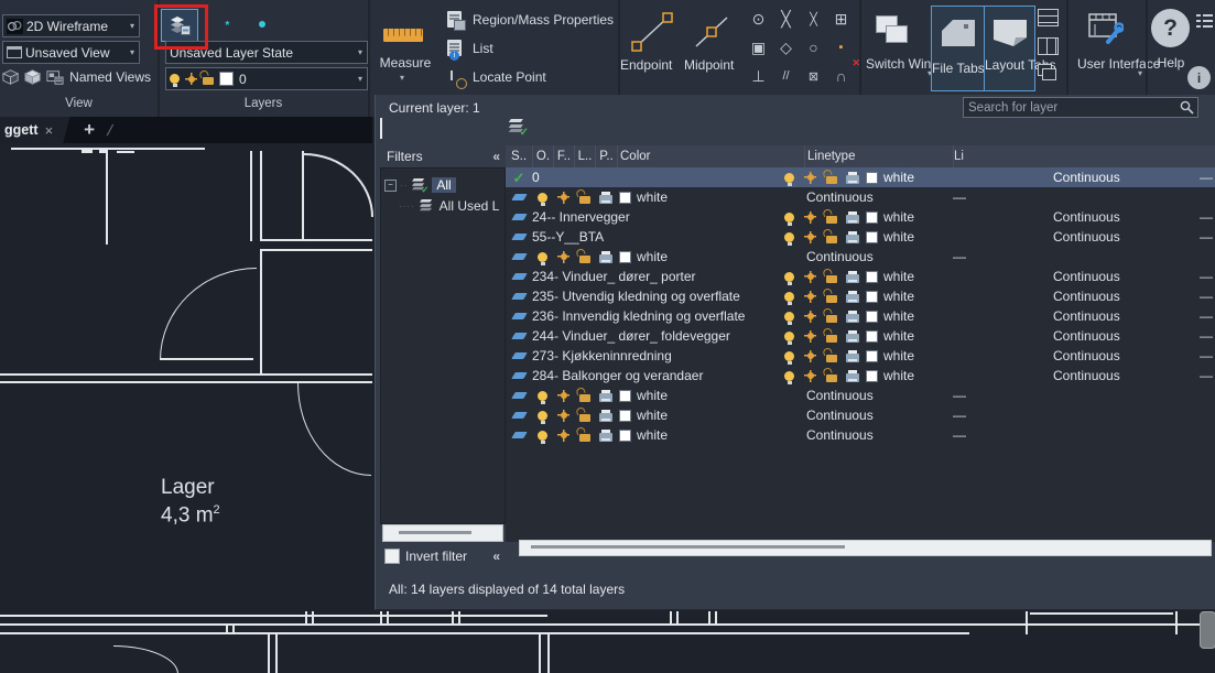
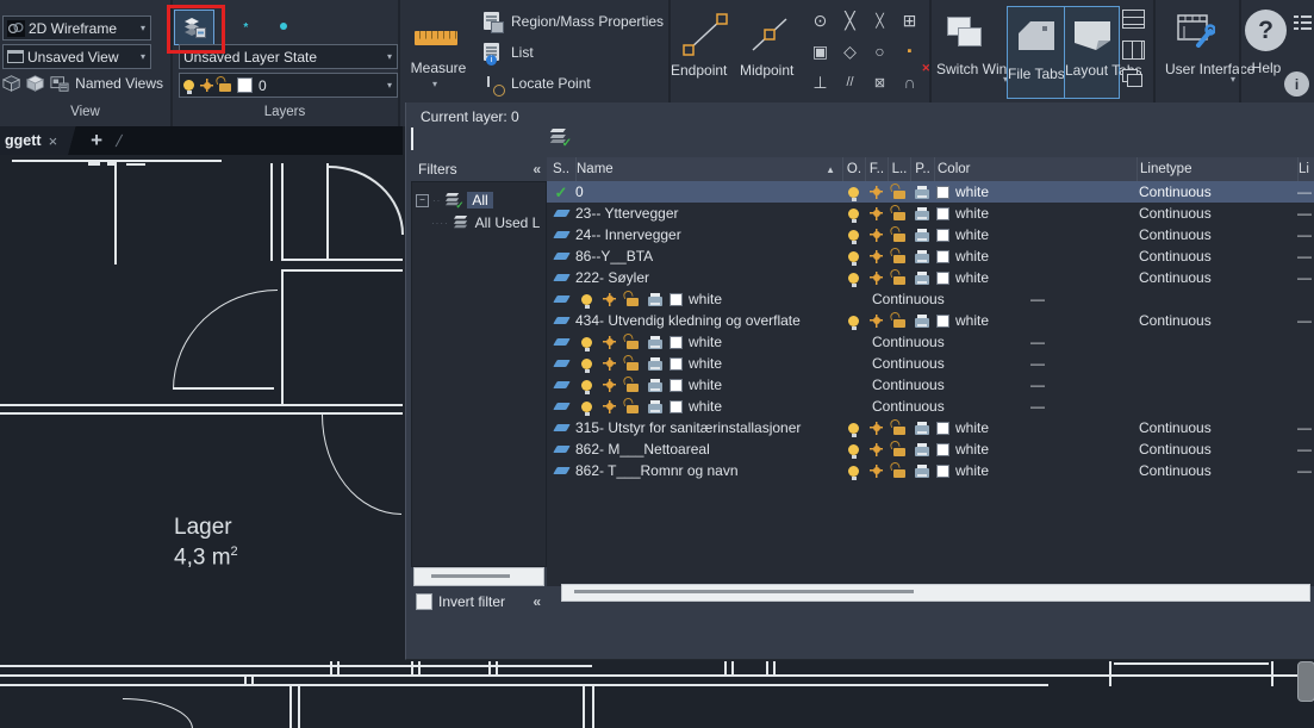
  Lager
  4,3 m2
  2D Wireframe
  ▾
  Unsaved View
  ▾
  Named Views
  View
  *
  Unsaved Layer State
  ▾
  0
  ▾
  Layers
  Measure
  ▾
  Region/Mass Properties
  List
  Locate Point
  Endpoint
  Midpoint
  ⊙
  ╳
  ╳
  ⊞
  ▣
  ◇
  ○
  ▪
  ⊥
  //
  ⊠
  ∩
  ✕
  ▾
  File Tabs
  Layout T
  User Interfac
  ▾
  ?
  Help
  i
  ggett
  ×
  +
- Current layer: 1
+ Current layer: 0
- Search for layer
  ✓
  Filters
  «
  −
  ··
  ✓
  All
  ····
  All Used L
  Invert filter
  «
  S..
+ Name
+ ▲
  O.
  F..
  L..
  P..
  Color
  Linetype
  Li
  ✓
  0
  white
  Continuous
  —
+ 23-- Yttervegger
  white
  Continuous
  —
  24-- Innervegger
  white
  Continuous
  —
- 55--Y__BTA
+ 86--Y__BTA
  white
  Continuous
  —
+ 222- Søyler
  white
  Continuous
  —
- 234- Vinduer_ dører_ porter
  white
  Continuous
  —
- 235- Utvendig kledning og overflate
+ 434- Utvendig kledning og overflate
  white
  Continuous
  —
- 236- Innvendig kledning og overflate
  white
  Continuous
  —
- 244- Vinduer_ dører_ foldevegger
  white
  Continuous
  —
- 273- Kjøkkeninnredning
  white
  Continuous
  —
- 284- Balkonger og verandaer
  white
  Continuous
  —
+ 315- Utstyr for sanitærinstallasjoner
  white
  Continuous
  —
+ 862- M___Nettoareal
  white
  Continuous
  —
+ 862- T___Romnr og navn
  white
  Continuous
  —
- All: 14 layers displayed of 14 total layers
